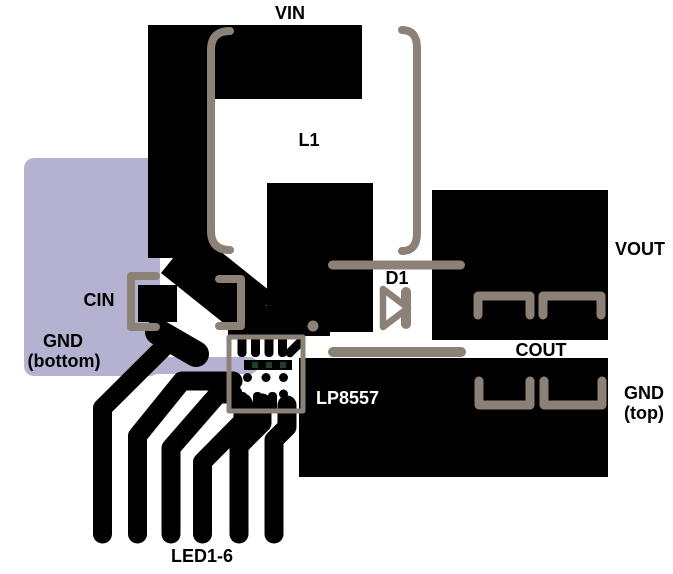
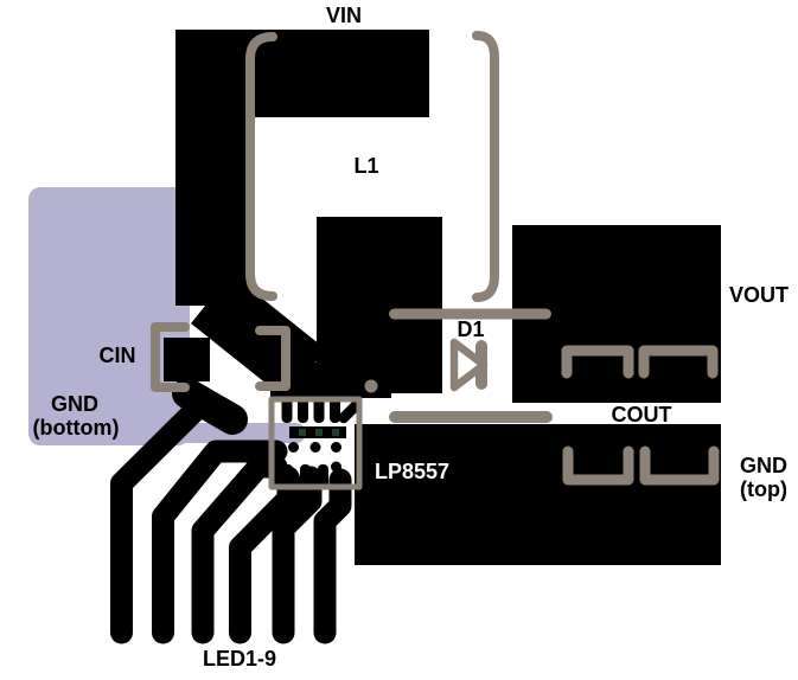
  VIN
  L1
  CIN
  GND
  (bottom)
  D1
  VOUT
  COUT
  LP8557
  GND
  (top)
- LED1-6
+ LED1-9
